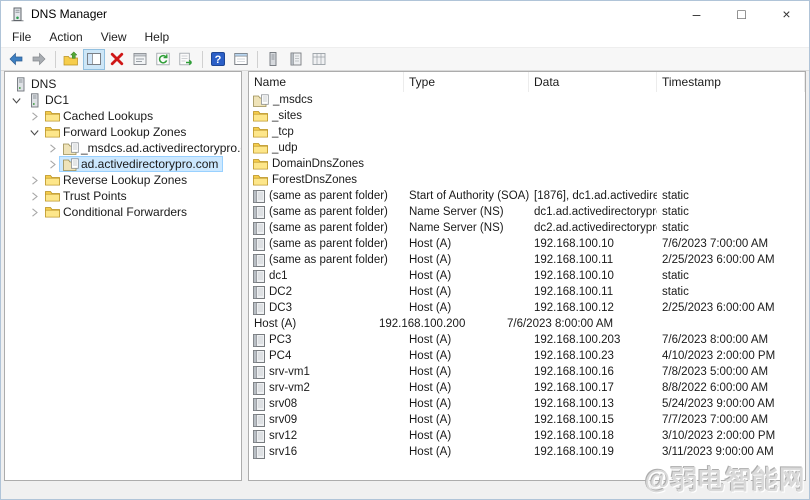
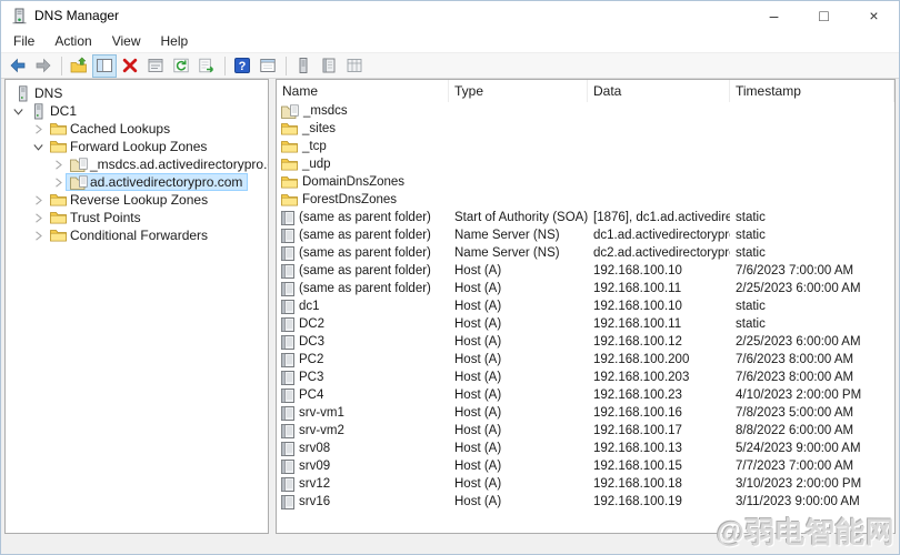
  DNS Manager
  –
  □
  ×
  File
  Action
  View
  Help
  ?
  DNS
  DC1
  Cached Lookups
  Forward Lookup Zones
  _msdcs.ad.activedirectorypro.
  ad.activedirectorypro.com
  Reverse Lookup Zones
  Trust Points
  Conditional Forwarders
  Name
  Type
  Data
  Timestamp
  _msdcs
  _sites
  _tcp
  _udp
  DomainDnsZones
  ForestDnsZones
  (same as parent folder)
  Start of Authority (SOA)
  [1876], dc1.ad.activedire
  static
  (same as parent folder)
  Name Server (NS)
  dc1.ad.activedirectorypr
  static
  (same as parent folder)
  Name Server (NS)
  dc2.ad.activedirectorypr
  static
  (same as parent folder)
  Host (A)
  192.168.100.10
  7/6/2023 7:00:00 AM
  (same as parent folder)
  Host (A)
  192.168.100.11
  2/25/2023 6:00:00 AM
  dc1
  Host (A)
  192.168.100.10
  static
  DC2
  Host (A)
  192.168.100.11
  static
  DC3
  Host (A)
  192.168.100.12
  2/25/2023 6:00:00 AM
+ PC2
  Host (A)
  192.168.100.200
  7/6/2023 8:00:00 AM
  PC3
  Host (A)
  192.168.100.203
  7/6/2023 8:00:00 AM
  PC4
  Host (A)
  192.168.100.23
  4/10/2023 2:00:00 PM
  srv-vm1
  Host (A)
  192.168.100.16
  7/8/2023 5:00:00 AM
  srv-vm2
  Host (A)
  192.168.100.17
  8/8/2022 6:00:00 AM
  srv08
  Host (A)
  192.168.100.13
  5/24/2023 9:00:00 AM
  srv09
  Host (A)
  192.168.100.15
  7/7/2023 7:00:00 AM
  srv12
  Host (A)
  192.168.100.18
  3/10/2023 2:00:00 PM
  srv16
  Host (A)
  192.168.100.19
  3/11/2023 9:00:00 AM
  @弱电智能网
